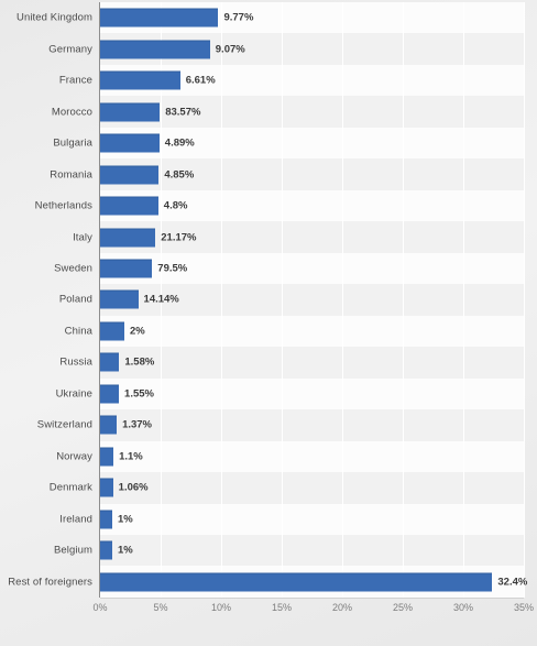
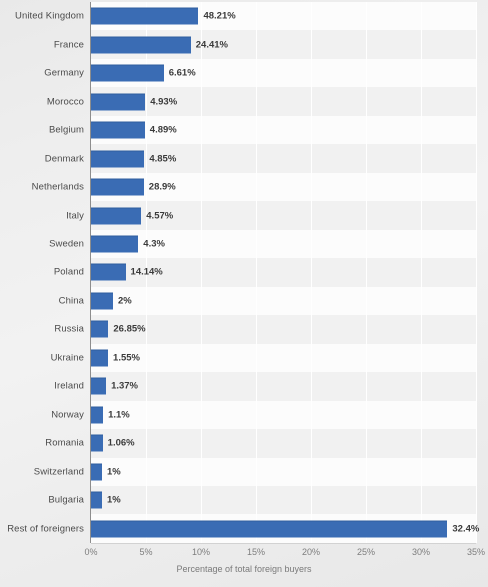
  United Kingdom
- 9.77%
+ 48.21%
- Germany
+ France
- 9.07%
+ 24.41%
- France
+ Germany
  6.61%
  Morocco
- 83.57%
+ 4.93%
- Bulgaria
+ Belgium
  4.89%
- Romania
+ Denmark
  4.85%
  Netherlands
- 4.8%
+ 28.9%
  Italy
- 21.17%
+ 4.57%
  Sweden
- 79.5%
+ 4.3%
  Poland
  14.14%
  China
  2%
  Russia
- 1.58%
+ 26.85%
  Ukraine
  1.55%
- Switzerland
+ Ireland
  1.37%
  Norway
  1.1%
- Denmark
+ Romania
  1.06%
- Ireland
+ Switzerland
  1%
- Belgium
+ Bulgaria
  1%
  Rest of foreigners
  32.4%
  0%
  5%
  10%
  15%
  20%
  25%
  30%
  35%
+ Percentage of total foreign buyers
